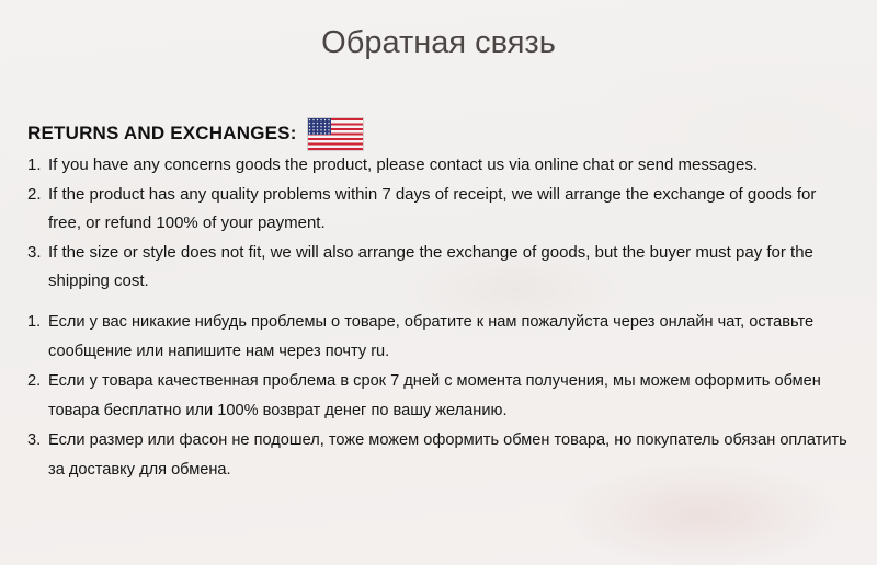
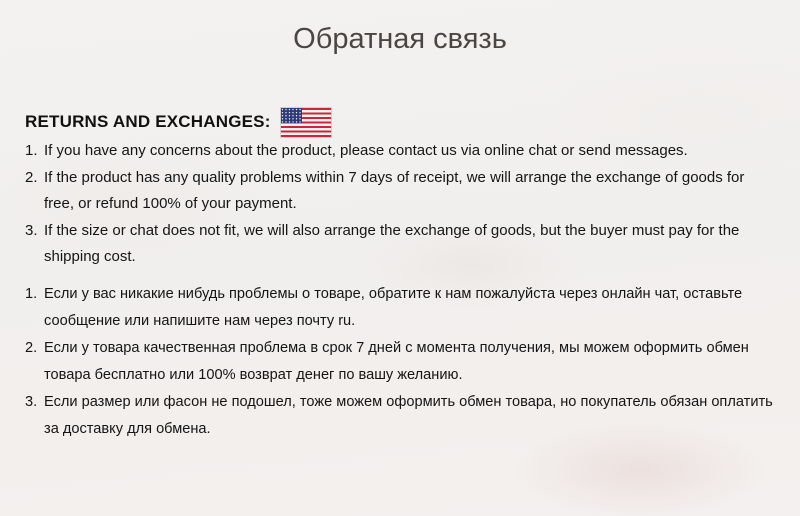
  Обратная связь
  RETURNS AND EXCHANGES:
  1.
- If you have any concerns goods the product, please contact us via online chat or send messages.
+ If you have any concerns about the product, please contact us via online chat or send messages.
  2.
  If the product has any quality problems within 7 days of receipt, we will arrange the exchange of goods for free, or refund 100% of your payment.
  3.
- If the size or style does not fit, we will also arrange the exchange of goods, but the buyer must pay for the shipping cost.
+ If the size or chat does not fit, we will also arrange the exchange of goods, but the buyer must pay for the shipping cost.
  1.
  Если у вас никакие нибудь проблемы о товаре, обратите к нам пожалуйста через онлайн чат, оставьте сообщение или напишите нам через почту ru.
  2.
  Если у товара качественная проблема в срок 7 дней с момента получения, мы можем оформить обмен товара бесплатно или 100% возврат денег по вашу желанию.
  3.
  Если размер или фасон не подошел, тоже можем оформить обмен товара, но покупатель обязан оплатить за доставку для обмена.
